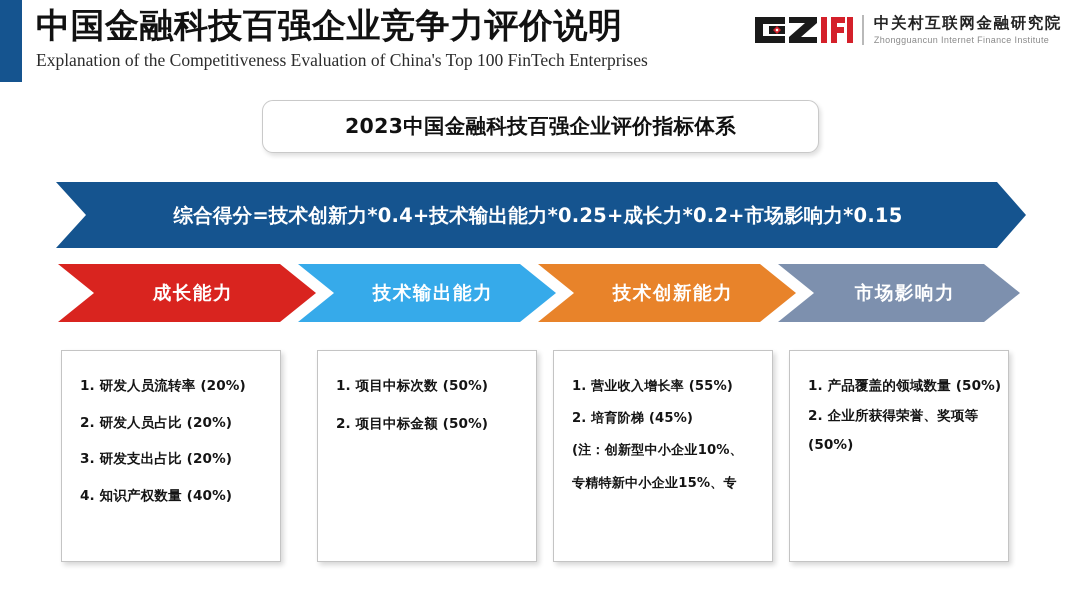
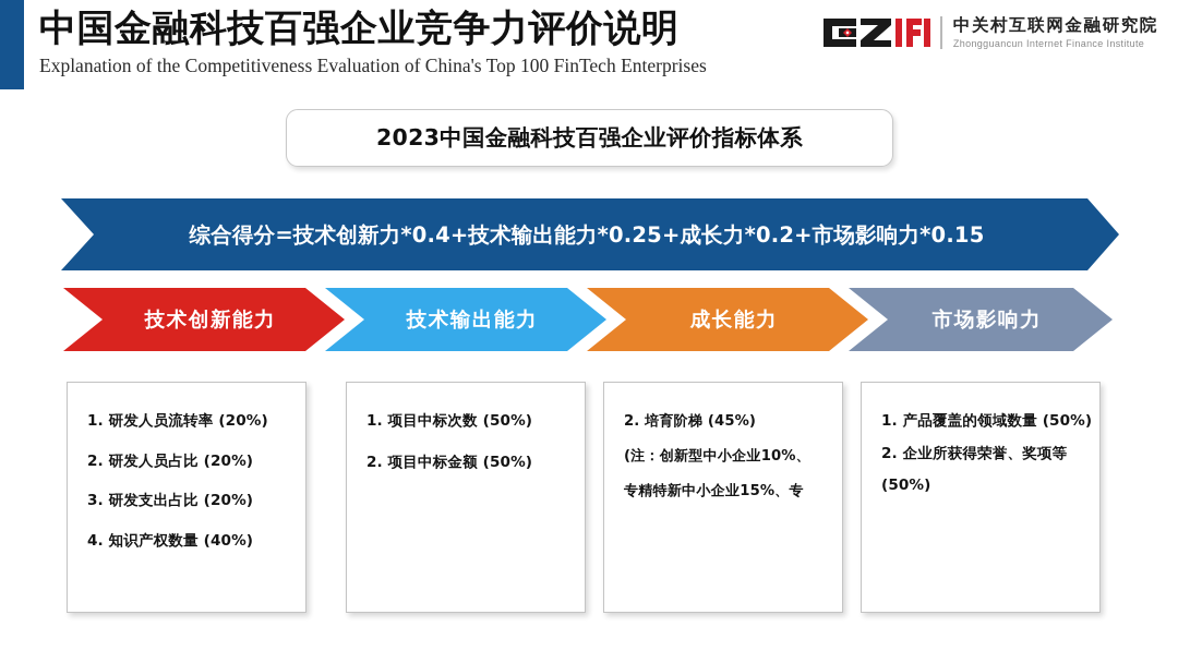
  中国金融科技百强企业竞争力评价说明
  Explanation of the Competitiveness Evaluation of China's Top 100 FinTech Enterprises
  中关村互联网金融研究院
  Zhongguancun Internet Finance Institute
  2023中国金融科技百强企业评价指标体系
  综合得分=技术创新力*0.4+技术输出能力*0.25+成长力*0.2+市场影响力*0.15
- 成长能力
+ 技术创新能力
  技术输出能力
- 技术创新能力
+ 成长能力
  市场影响力
  1. 研发人员流转率 (20%)
  2. 研发人员占比 (20%)
  3. 研发支出占比 (20%)
  4. 知识产权数量 (40%)
  1. 项目中标次数 (50%)
  2. 项目中标金额 (50%)
- 1. 营业收入增长率 (55%)
  2. 培育阶梯 (45%)
  (注：创新型中小企业10%、
  专精特新中小企业15%、专
  1. 产品覆盖的领域数量 (50%)
  2. 企业所获得荣誉、奖项等
  (50%)
